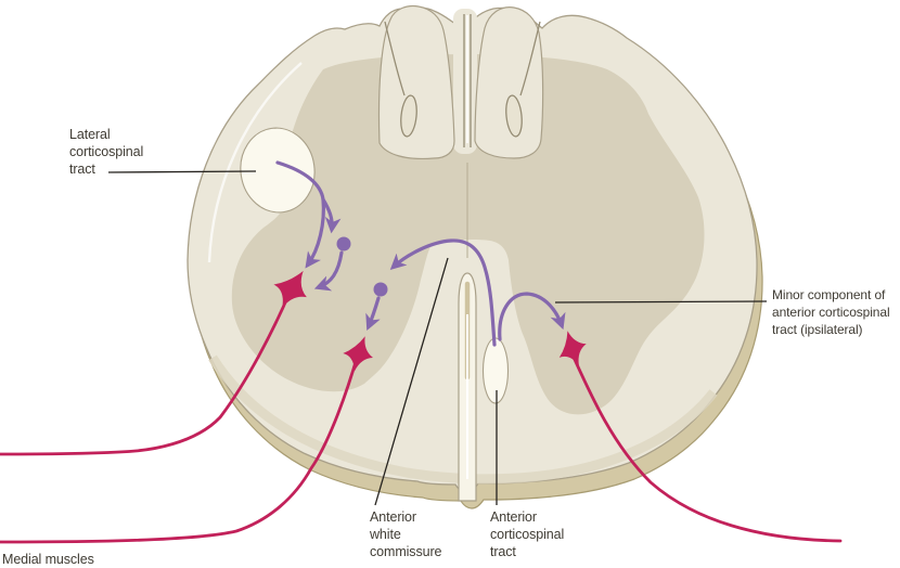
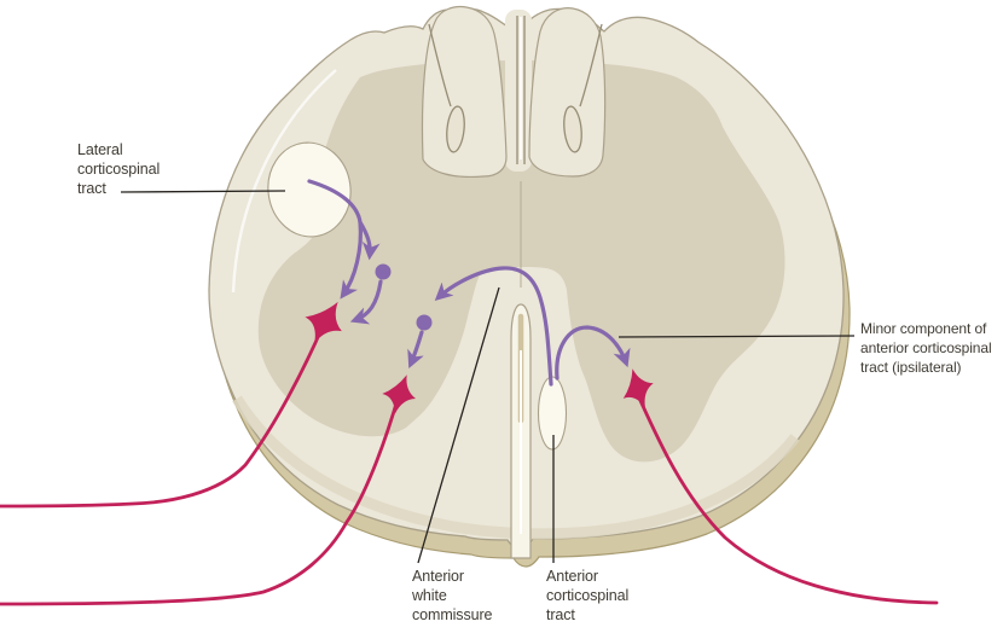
  Lateral
  corticospinal
  tract
  Minor component of
  anterior corticospinal
  tract (ipsilateral)
- Medial muscles
  Anterior
  white
  commissure
  Anterior
  corticospinal
  tract
